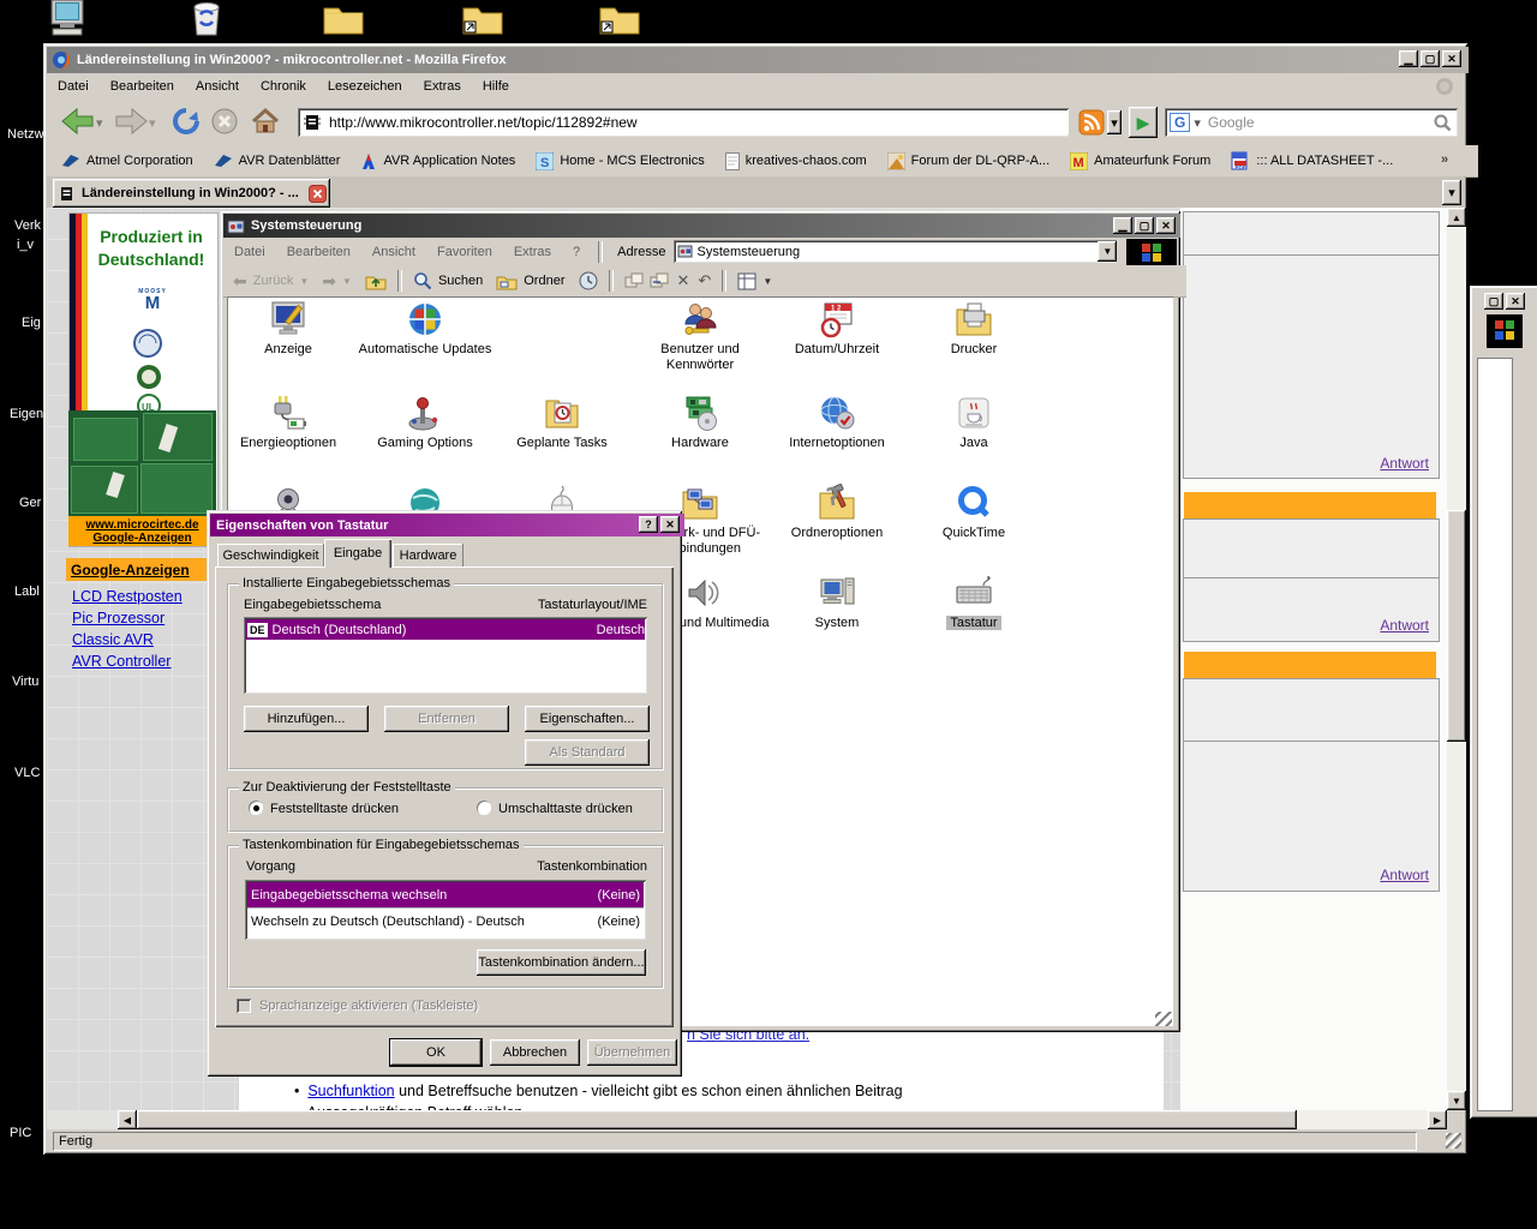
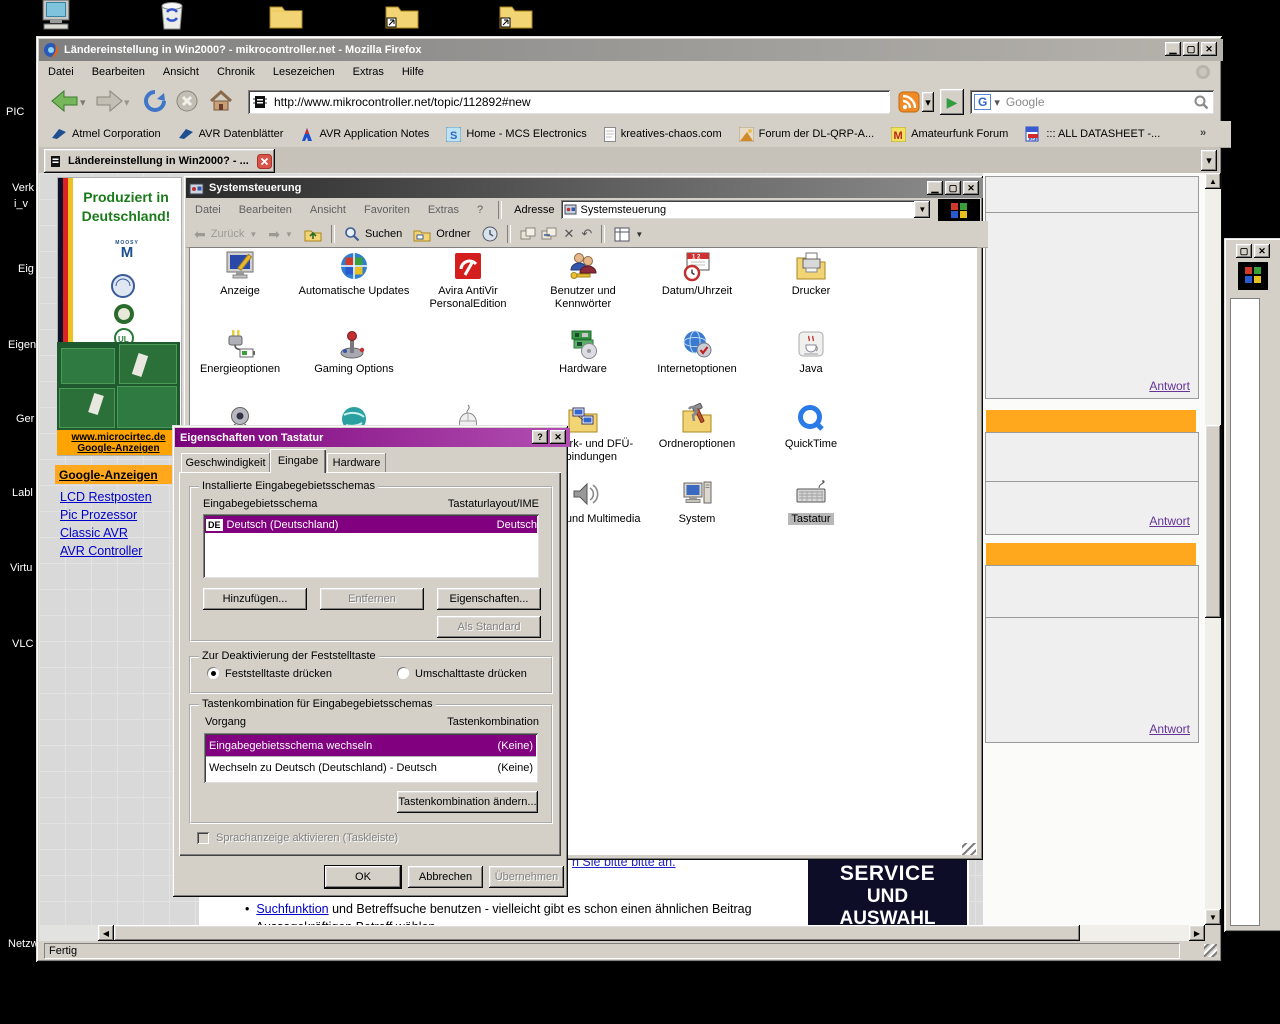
- Netzw
+ PIC
  Verk
  i_v
  Eig
  Eigen
  Ger
  Labl
  Virtu
  VLC
- PIC
+ Netzw
  ▢
  ✕
  Ländereinstellung in Win2000? - mikrocontroller.net - Mozilla Firefox
  ▁
  ▢
  ✕
  Datei
  Bearbeiten
  Ansicht
  Chronik
  Lesezeichen
  Extras
  Hilfe
  ▾
  ▾
  http://www.mikrocontroller.net/topic/112892#new
  ▾
  ▶
  G
  ▾
  Google
  Atmel Corporation
  AVR Datenblätter
  AVR Application Notes
  S
  Home - MCS Electronics
  kreatives-chaos.com
  Forum der DL-QRP-A...
  M
  Amateurfunk Forum
  ::: ALL DATASHEET -...
  »
  Ländereinstellung in Win2000? - ...
  ▾
  Produziert in
  Deutschland!
  M
  UL
  www.microcirtec.de
  Google-Anzeigen
  Google-Anzeigen
  LCD Restposten
  Pic Prozessor
  Classic AVR
  AVR Controller
  Antwort
  Antwort
  Antwort
- n Sie sich bitte an.
+ n Sie bitte bitte an.
  • Suchfunktion und Betreffsuche benutzen - vielleicht gibt es schon einen ähnlichen Beitrag
+ SERVICE
+ UND
+ AUSWAHL
  ▲
  ▼
  ◀
  ▶
  Fertig
  Systemsteuerung
  ▁
  ▢
  ✕
  Datei
  Bearbeiten
  Ansicht
  Favoriten
  Extras
  ?
  Adresse
  Systemsteuerung
  ▼
  ⬅
  Zurück
  ▼
  ➡
  ▼
  Suchen
  Ordner
  ✕
  ↶
  ▼
  Anzeige
  Automatische Updates
+ Avira AntiVir PersonalEdition
  Benutzer und Kennwörter
  Datum/Uhrzeit
  Drucker
  Energieoptionen
  Gaming Options
- Geplante Tasks
  Hardware
  Internetoptionen
  Java
  Ordneroptionen
  QuickTime
  System
  Tastatur
  Eigenschaften von Tastatur
  ?
  ✕
  Geschwindigkeit
  Hardware
  Eingabe
  Installierte Eingabegebietsschemas
  Eingabegebietsschema
  Tastaturlayout/IME
  DE
  Deutsch (Deutschland)
  Deutsch
  Hinzufügen...
  Entfernen
  Eigenschaften...
  Als Standard
  Zur Deaktivierung der Feststelltaste
  Feststelltaste drücken
  Umschalttaste drücken
  Tastenkombination für Eingabegebietsschemas
  Vorgang
  Tastenkombination
  Eingabegebietsschema wechseln
  (Keine)
  Wechseln zu Deutsch (Deutschland) - Deutsch
  (Keine)
  Tastenkombination ändern...
  Sprachanzeige aktivieren (Taskleiste)
  OK
  Abbrechen
  Übernehmen
